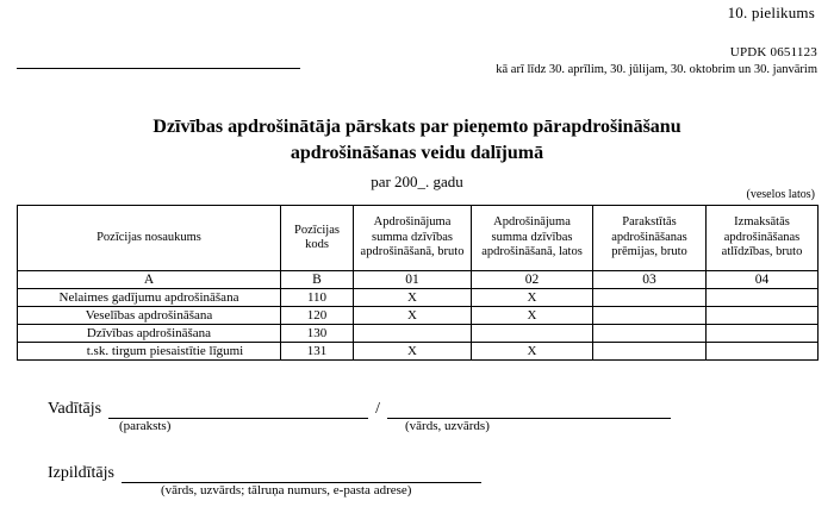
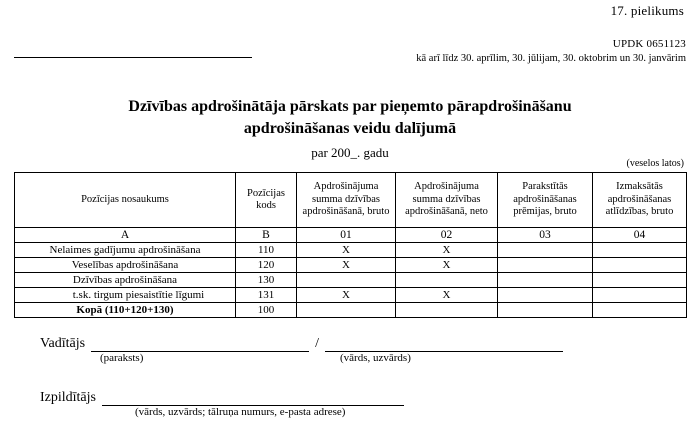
- 10. pielikums
+ 17. pielikums
  UPDK 0651123
  kā arī līdz 30. aprīlim, 30. jūlijam, 30. oktobrim un 30. janvārim
  Dzīvības apdrošinātāja pārskats par pieņemto pārapdrošināšanu
  apdrošināšanas veidu dalījumā
  par 200_. gadu
  (veselos latos)
- Pozīcijas nosaukums	Pozīcijas kods	Apdrošinājuma summa dzīvības apdrošināšanā, bruto	Apdrošinājuma summa dzīvības apdrošināšanā, latos	Parakstītās apdrošināšanas prēmijas, bruto	Izmaksātās apdrošināšanas atlīdzības, bruto
+ Pozīcijas nosaukums	Pozīcijas kods	Apdrošinājuma summa dzīvības apdrošināšanā, bruto	Apdrošinājuma summa dzīvības apdrošināšanā, neto	Parakstītās apdrošināšanas prēmijas, bruto	Izmaksātās apdrošināšanas atlīdzības, bruto
  A	B	01	02	03	04
  Nelaimes gadījumu apdrošināšana	110	X	X
  Veselības apdrošināšana	120	X	X
  Dzīvības apdrošināšana	130
  t.sk. tirgum piesaistītie līgumi	131	X	X
+ Kopā (110+120+130)	100
  Vadītājs
  /
  (paraksts)
  (vārds, uzvārds)
  Izpildītājs
  (vārds, uzvārds; tālruņa numurs, e-pasta adrese)
